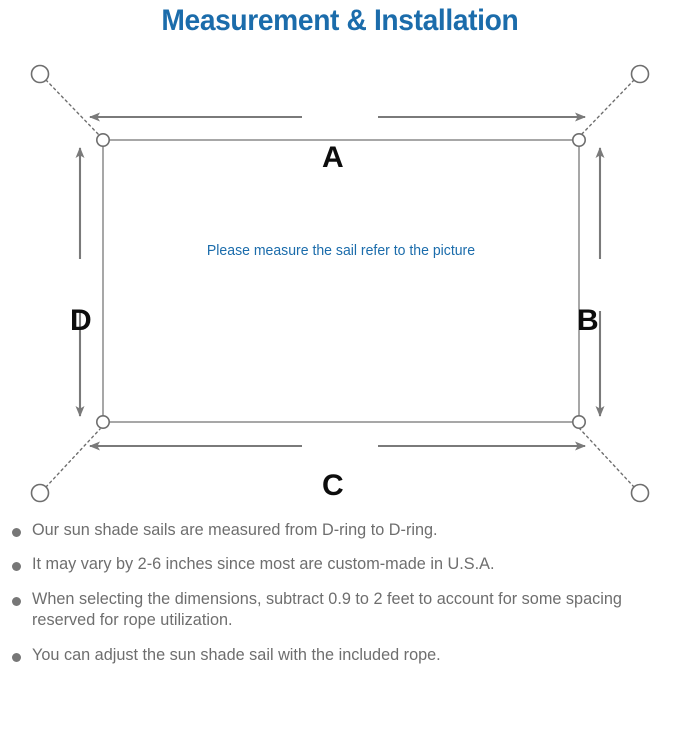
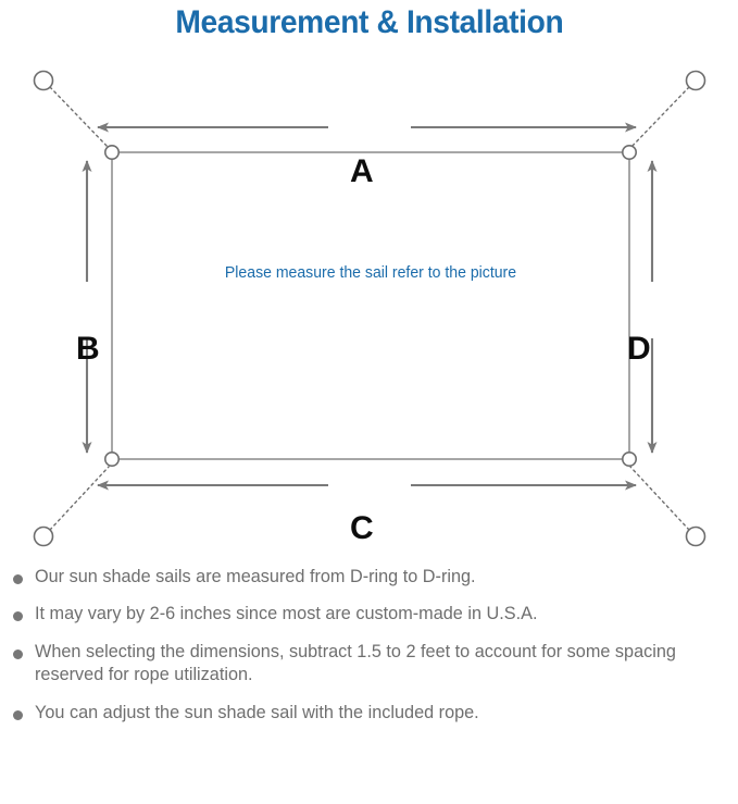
  Measurement & Installation
  Please measure the sail refer to the picture
  A
- B
+ D
  C
- D
+ B
  Our sun shade sails are measured from D-ring to D-ring.
  It may vary by 2-6 inches since most are custom-made in U.S.A.
- When selecting the dimensions, subtract 0.9 to 2 feet to account for some spacing reserved for rope utilization.
+ When selecting the dimensions, subtract 1.5 to 2 feet to account for some spacing reserved for rope utilization.
  You can adjust the sun shade sail with the included rope.
